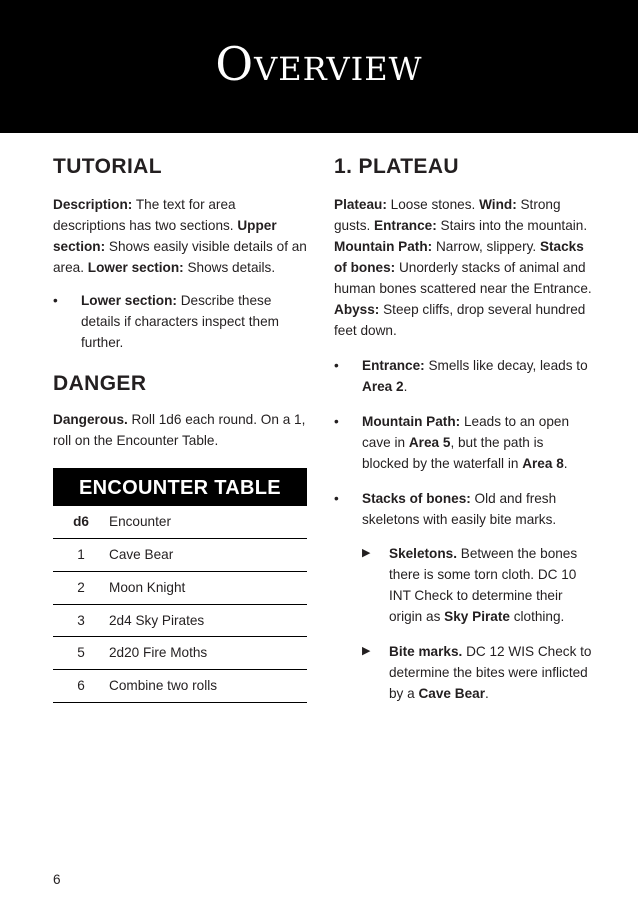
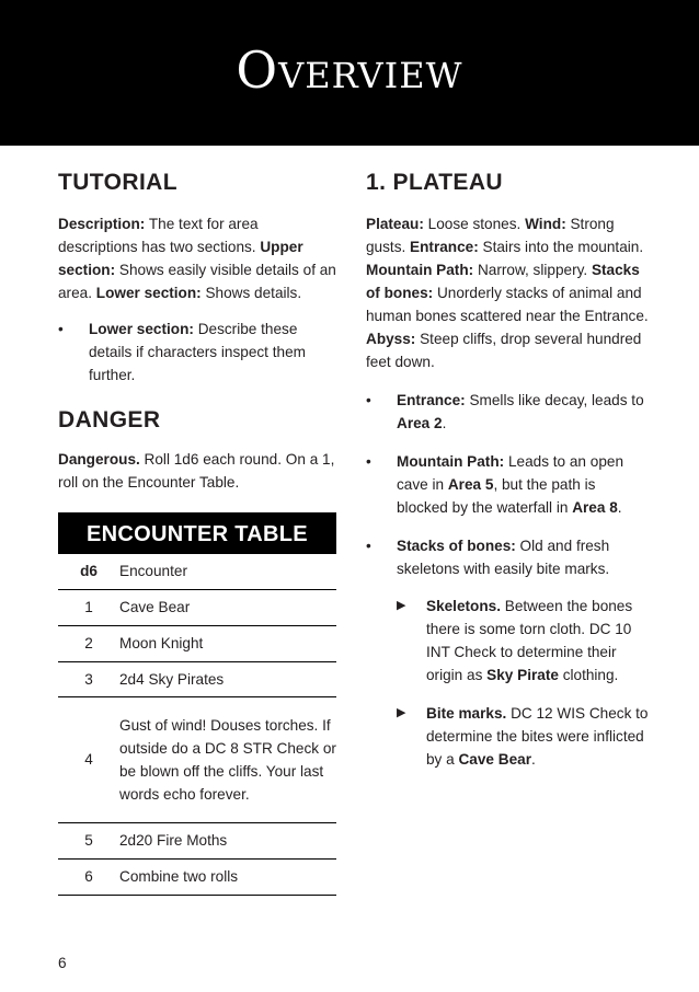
  Overview
  TUTORIAL
  Description: The text for area descriptions has two sections. Upper section: Shows easily visible details of an area. Lower section: Shows details.
  •
  Lower section: Describe these details if characters inspect them further.
  DANGER
  Dangerous. Roll 1d6 each round. On a 1, roll on the Encounter Table.
  ENCOUNTER TABLE
  d6	Encounter
  1	Cave Bear
  2	Moon Knight
  3	2d4 Sky Pirates
+ 4	Gust of wind! Douses torches. If outside do a DC 8 STR Check or be blown off the cliffs. Your last words echo forever.
  5	2d20 Fire Moths
  6	Combine two rolls
  1. PLATEAU
  Plateau: Loose stones. Wind: Strong gusts. Entrance: Stairs into the mountain. Mountain Path: Narrow, slippery. Stacks of bones: Unorderly stacks of animal and human bones scattered near the Entrance. Abyss: Steep cliffs, drop several hundred feet down.
  •
  Entrance: Smells like decay, leads to Area 2.
  •
  Mountain Path: Leads to an open cave in Area 5, but the path is blocked by the waterfall in Area 8.
  •
  Stacks of bones: Old and fresh skeletons with easily bite marks.
  ▶
  Skeletons. Between the bones there is some torn cloth. DC 10 INT Check to determine their origin as Sky Pirate clothing.
  ▶
  Bite marks. DC 12 WIS Check to determine the bites were inflicted by a Cave Bear.
  6
